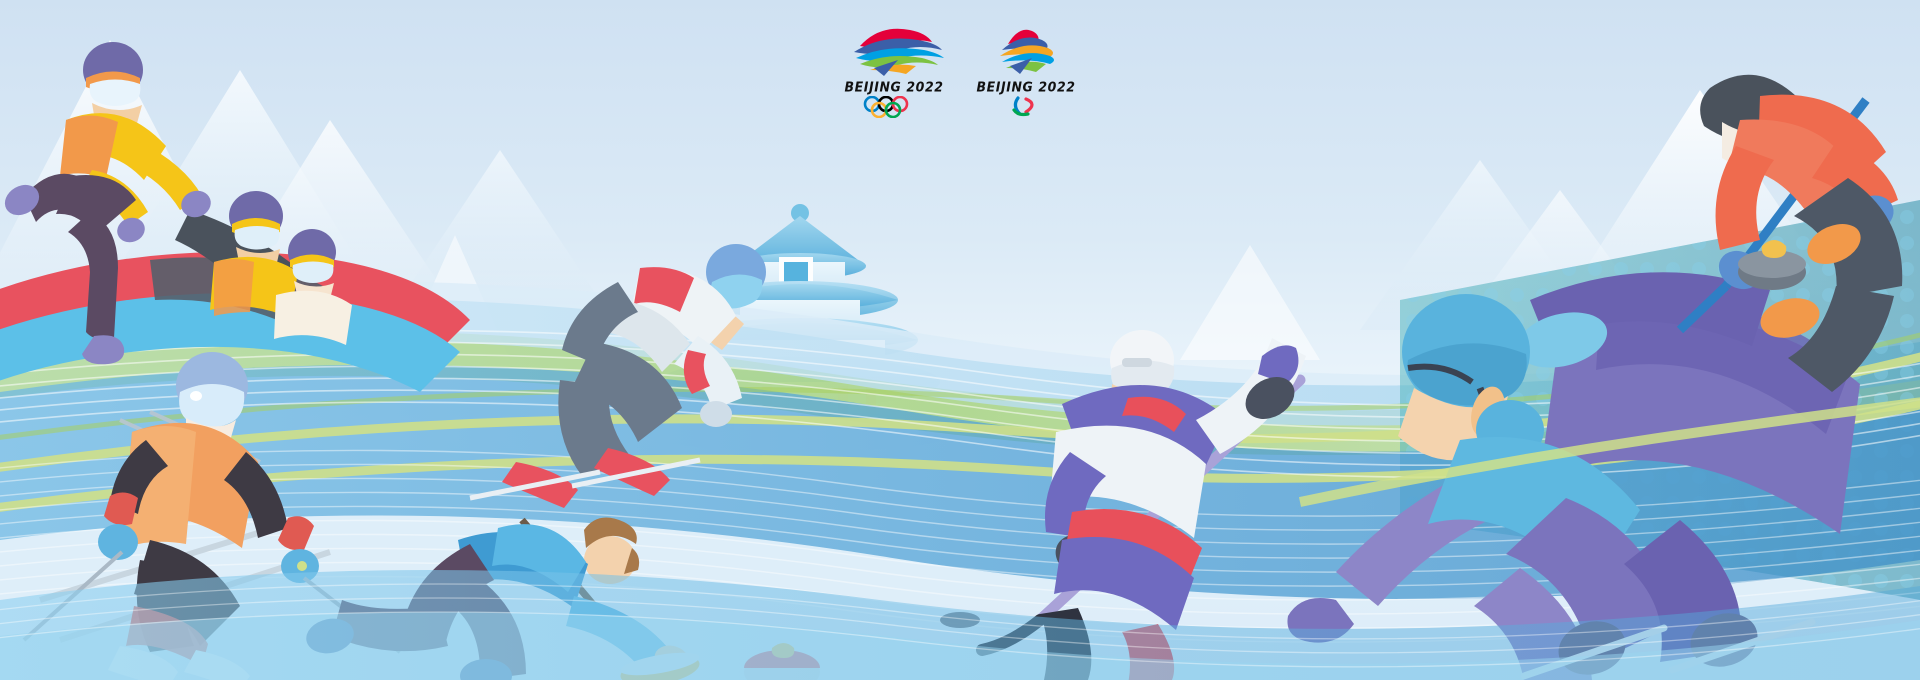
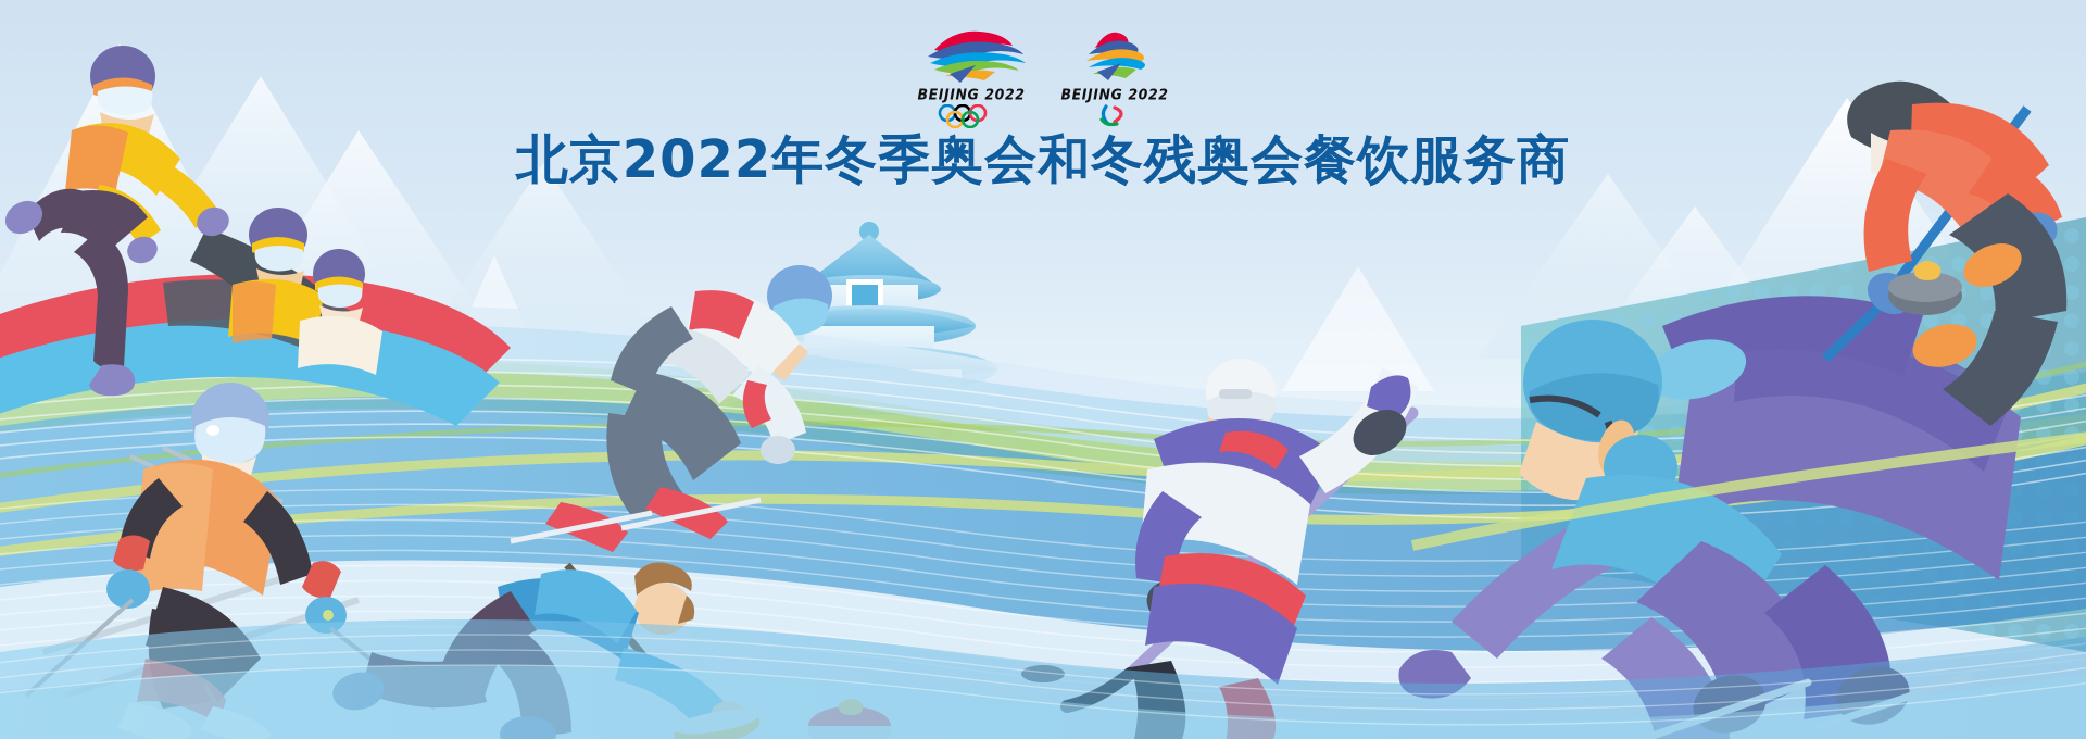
  BEIJING 2022
  BEIJING 2022
+ 北京2022年冬季奥会和冬残奥会餐饮服务商
